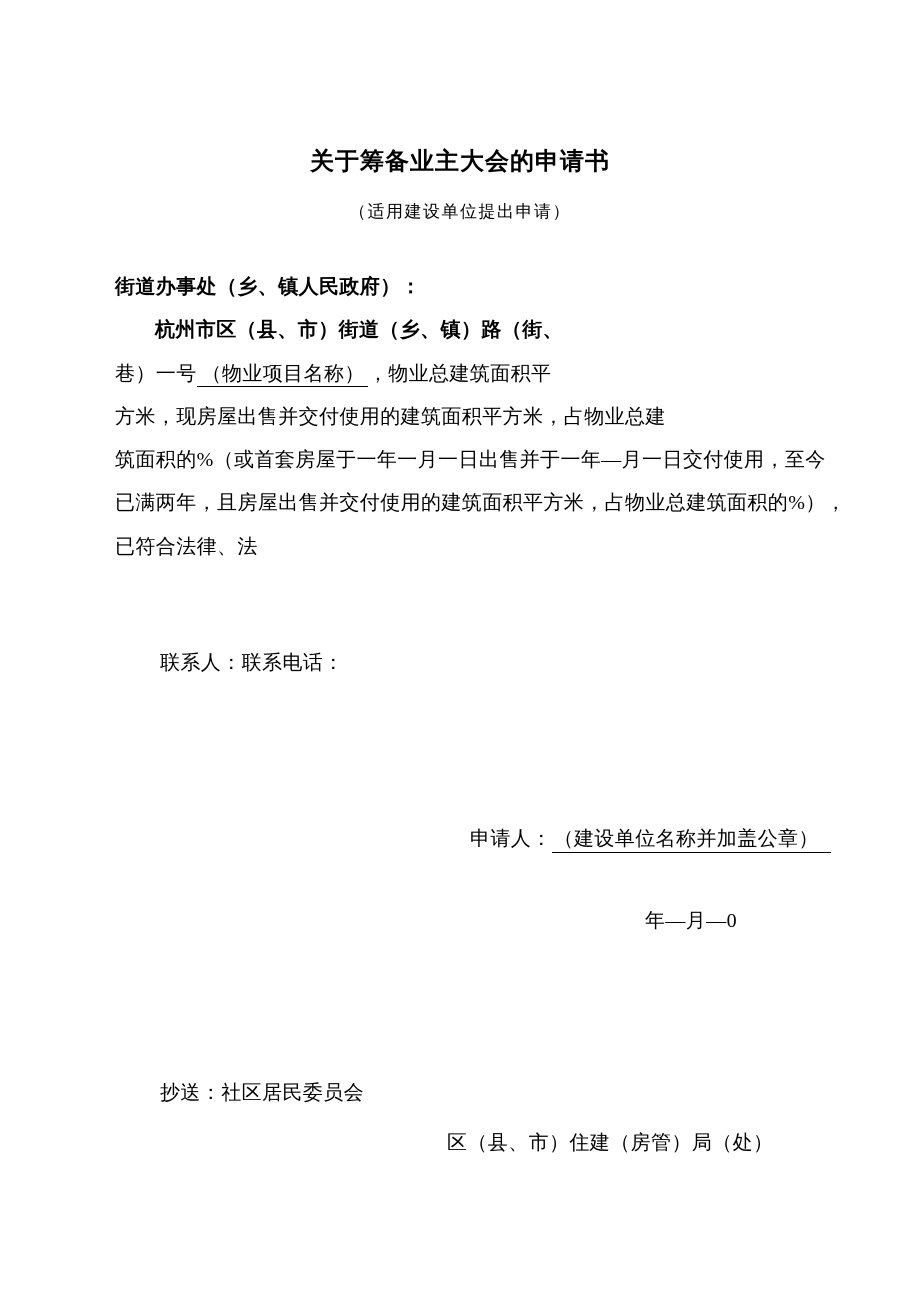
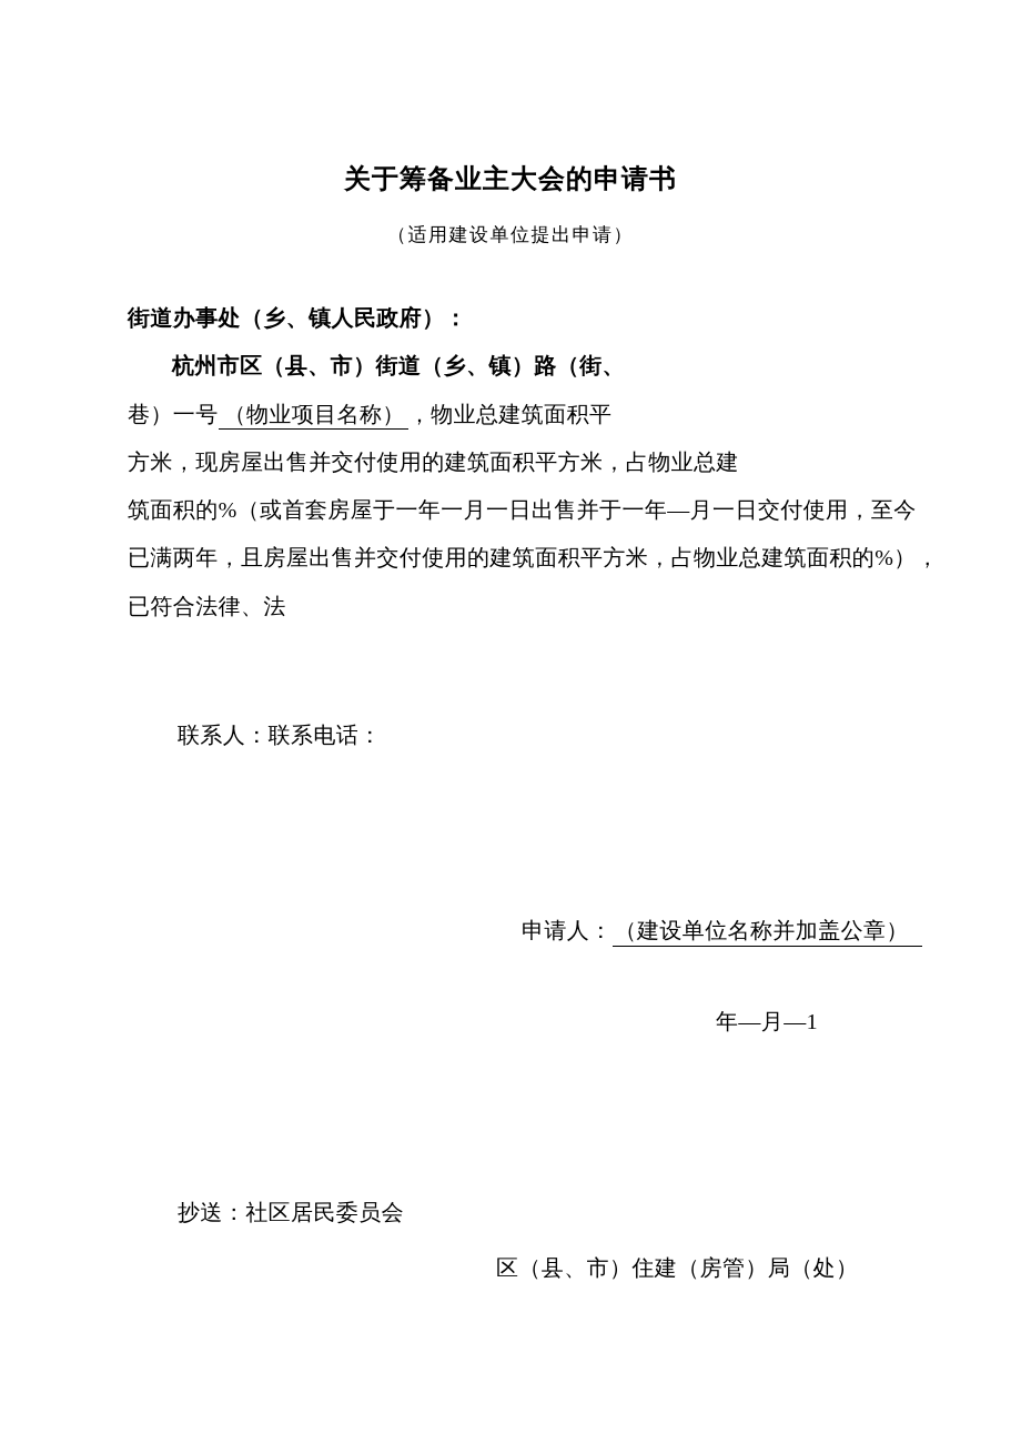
  关于筹备业主大会的申请书
  （适用建设单位提出申请）
  街道办事处（乡、镇人民政府）：
  杭州市区（县、市）街道（乡、镇）路（街、
  巷）一号 （物业项目名称） ，物业总建筑面积平
  方米，现房屋出售并交付使用的建筑面积平方米，占物业总建
  筑面积的%（或首套房屋于一年一月一日出售并于一年—月一日交付使用，至今
  已满两年，且房屋出售并交付使用的建筑面积平方米，占物业总建筑面积的%），
  已符合法律、法
  联系人：联系电话：
  申请人：（建设单位名称并加盖公章）
- 年—月—0
+ 年—月—1
  抄送：社区居民委员会
  区（县、市）住建（房管）局（处）
